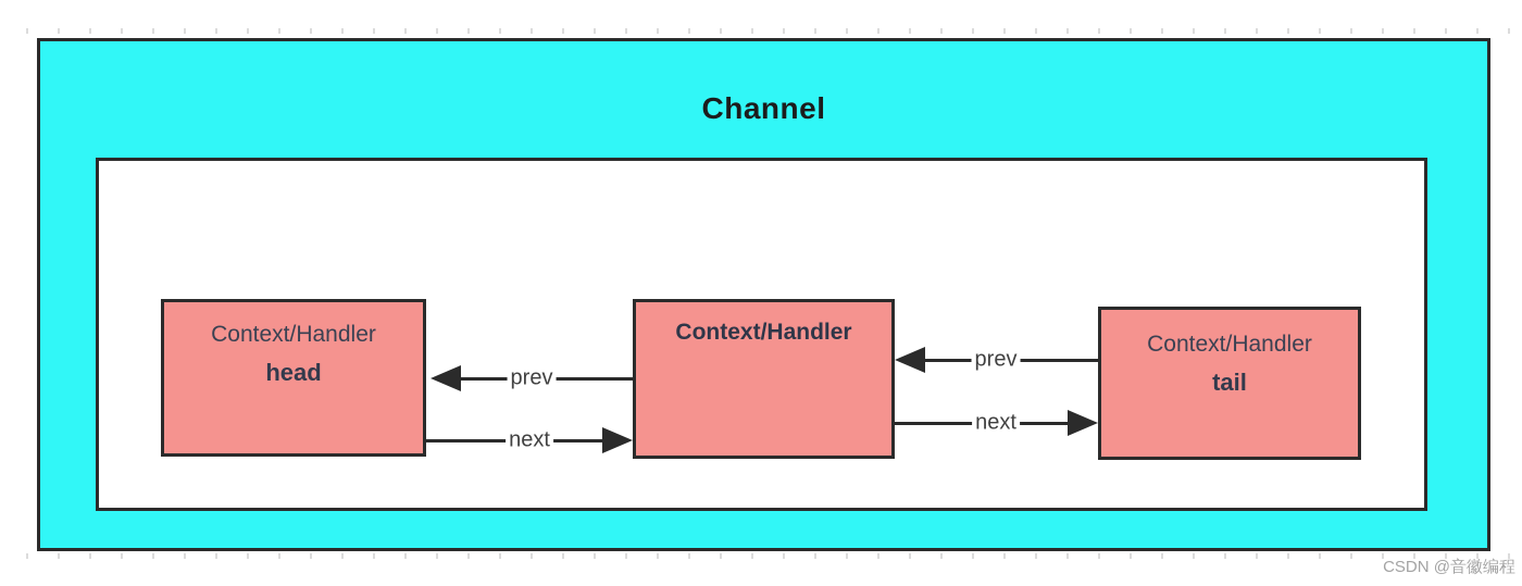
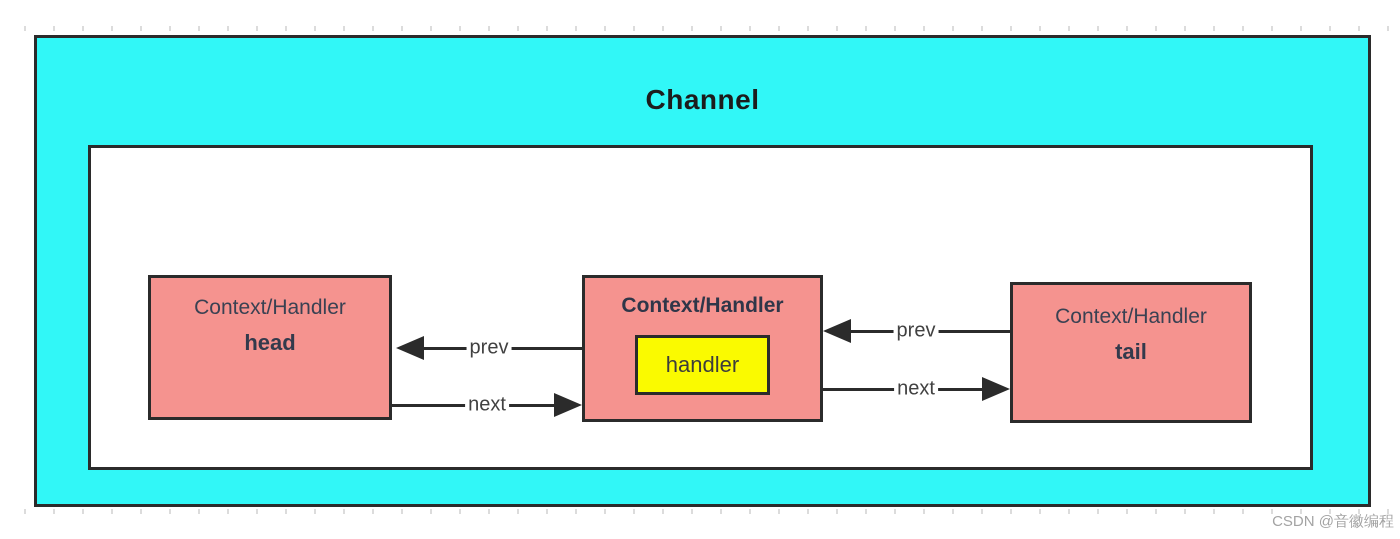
  Channel
  Context/Handler
  head
  Context/Handler
+ handler
  Context/Handler
  tail
  prev
  next
  prev
  next
  CSDN @音徽编程
